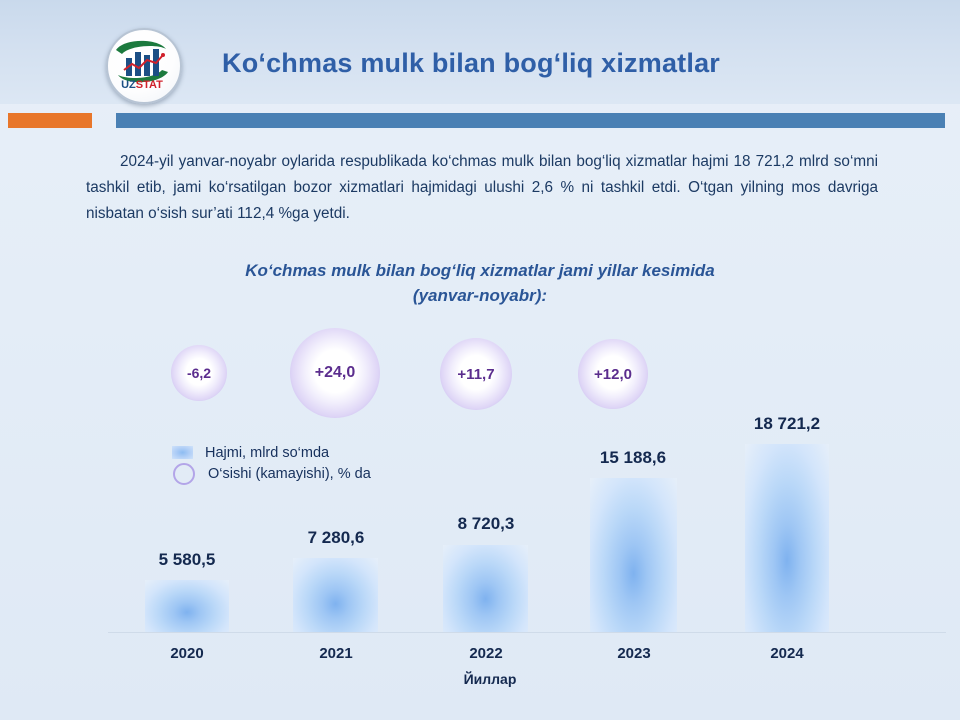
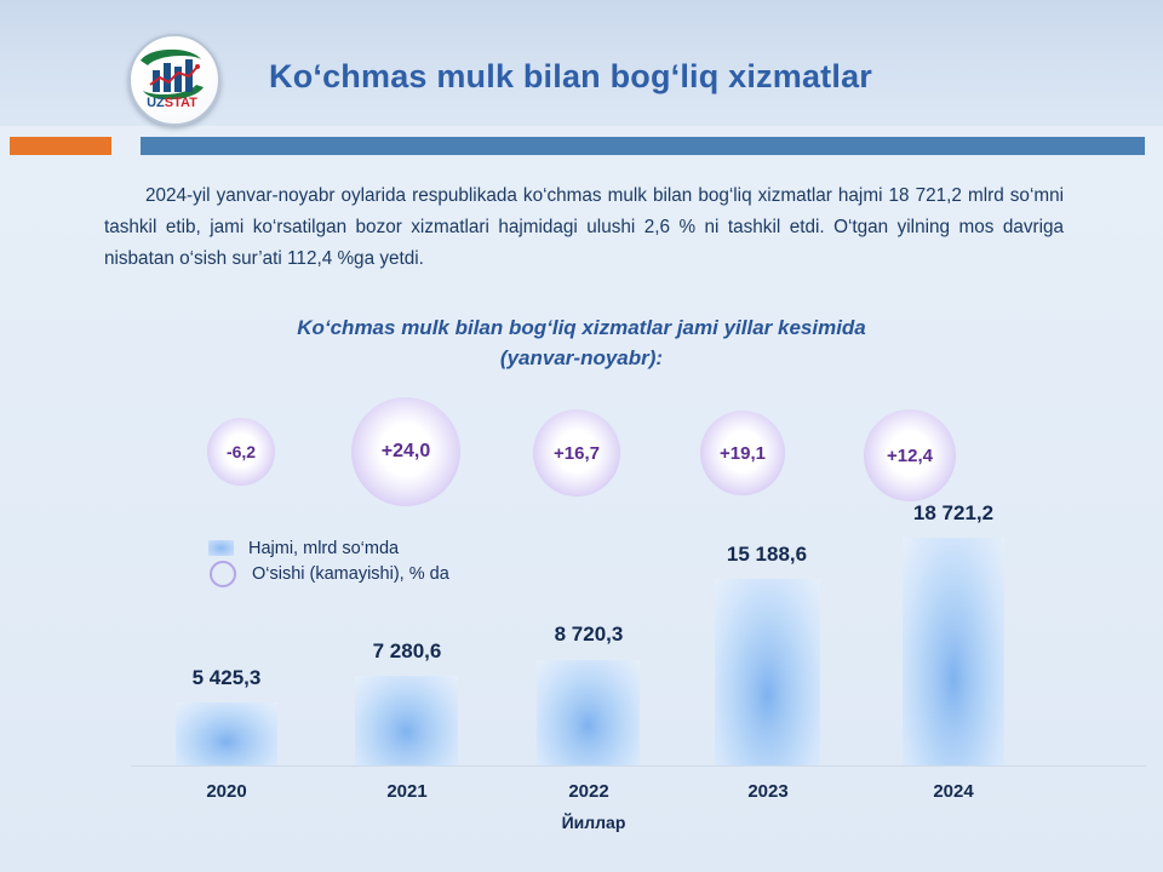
  UZSTAT
  Ko‘chmas mulk bilan bog‘liq xizmatlar
  2024-yil yanvar-noyabr oylarida respublikada ko‘chmas mulk bilan bog‘liq xizmatlar hajmi 18 721,2 mlrd so‘mni tashkil etib, jami ko‘rsatilgan bozor xizmatlari hajmidagi ulushi 2,6 % ni tashkil etdi. O‘tgan yilning mos davriga nisbatan o‘sish sur’ati 112,4 %ga yetdi.
  Ko‘chmas mulk bilan bog‘liq xizmatlar jami yillar kesimida
  (yanvar-noyabr):
  -6,2
  +24,0
- +11,7
+ +16,7
- +12,0
+ +19,1
+ +12,4
  Hajmi, mlrd so‘mda
  O‘sishi (kamayishi), % da
- 5 580,5
+ 5 425,3
  7 280,6
  8 720,3
  15 188,6
  18 721,2
  2020
  2021
  2022
  2023
  2024
  Йиллар
